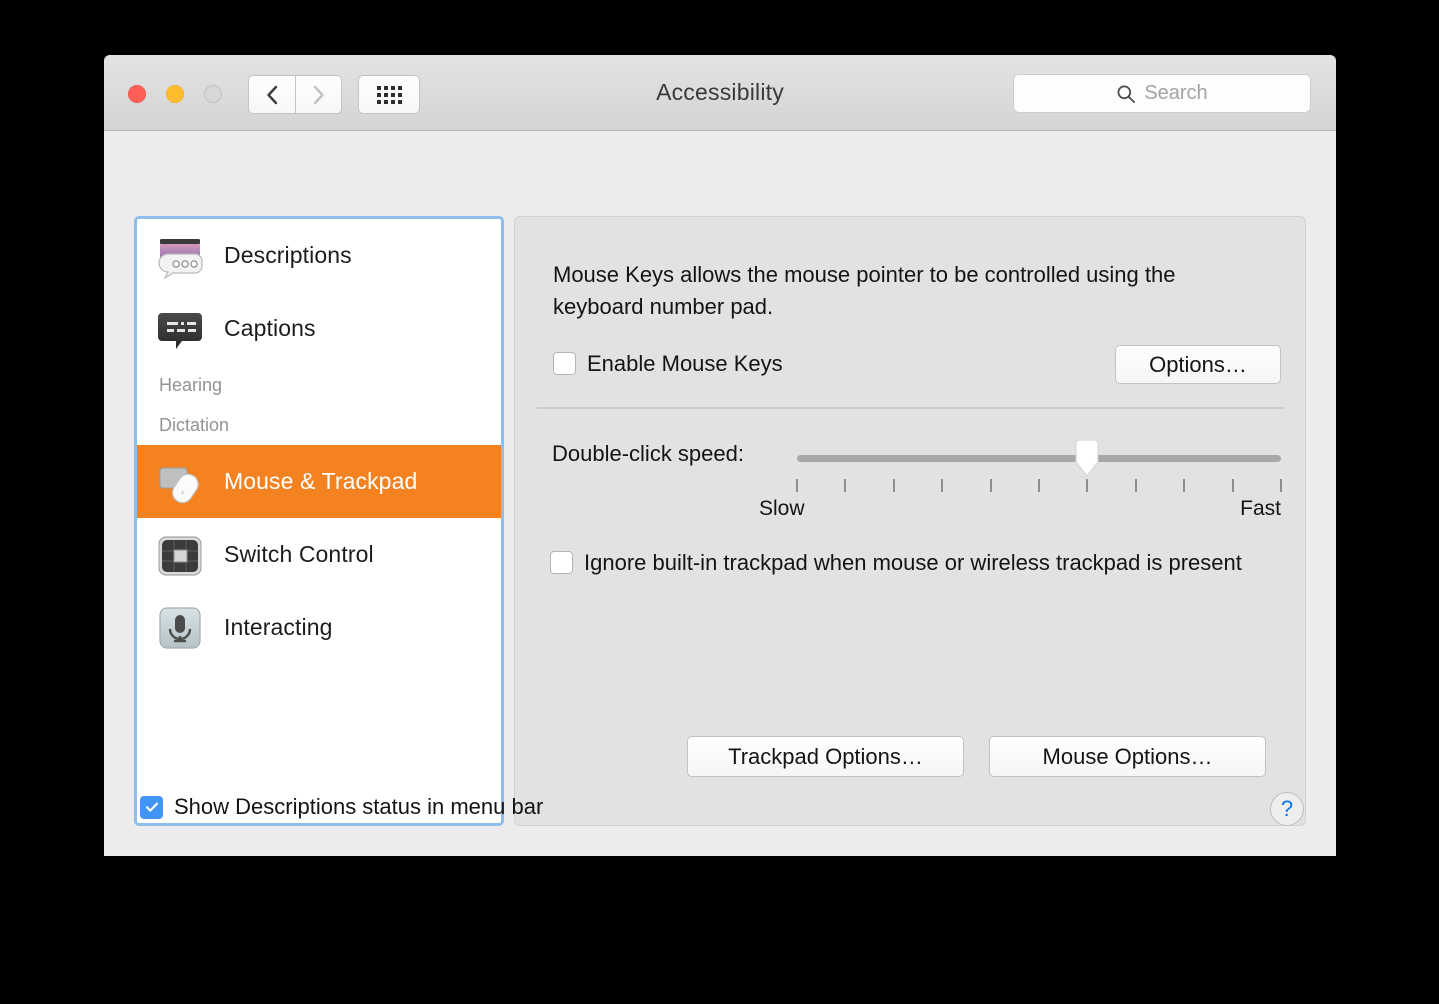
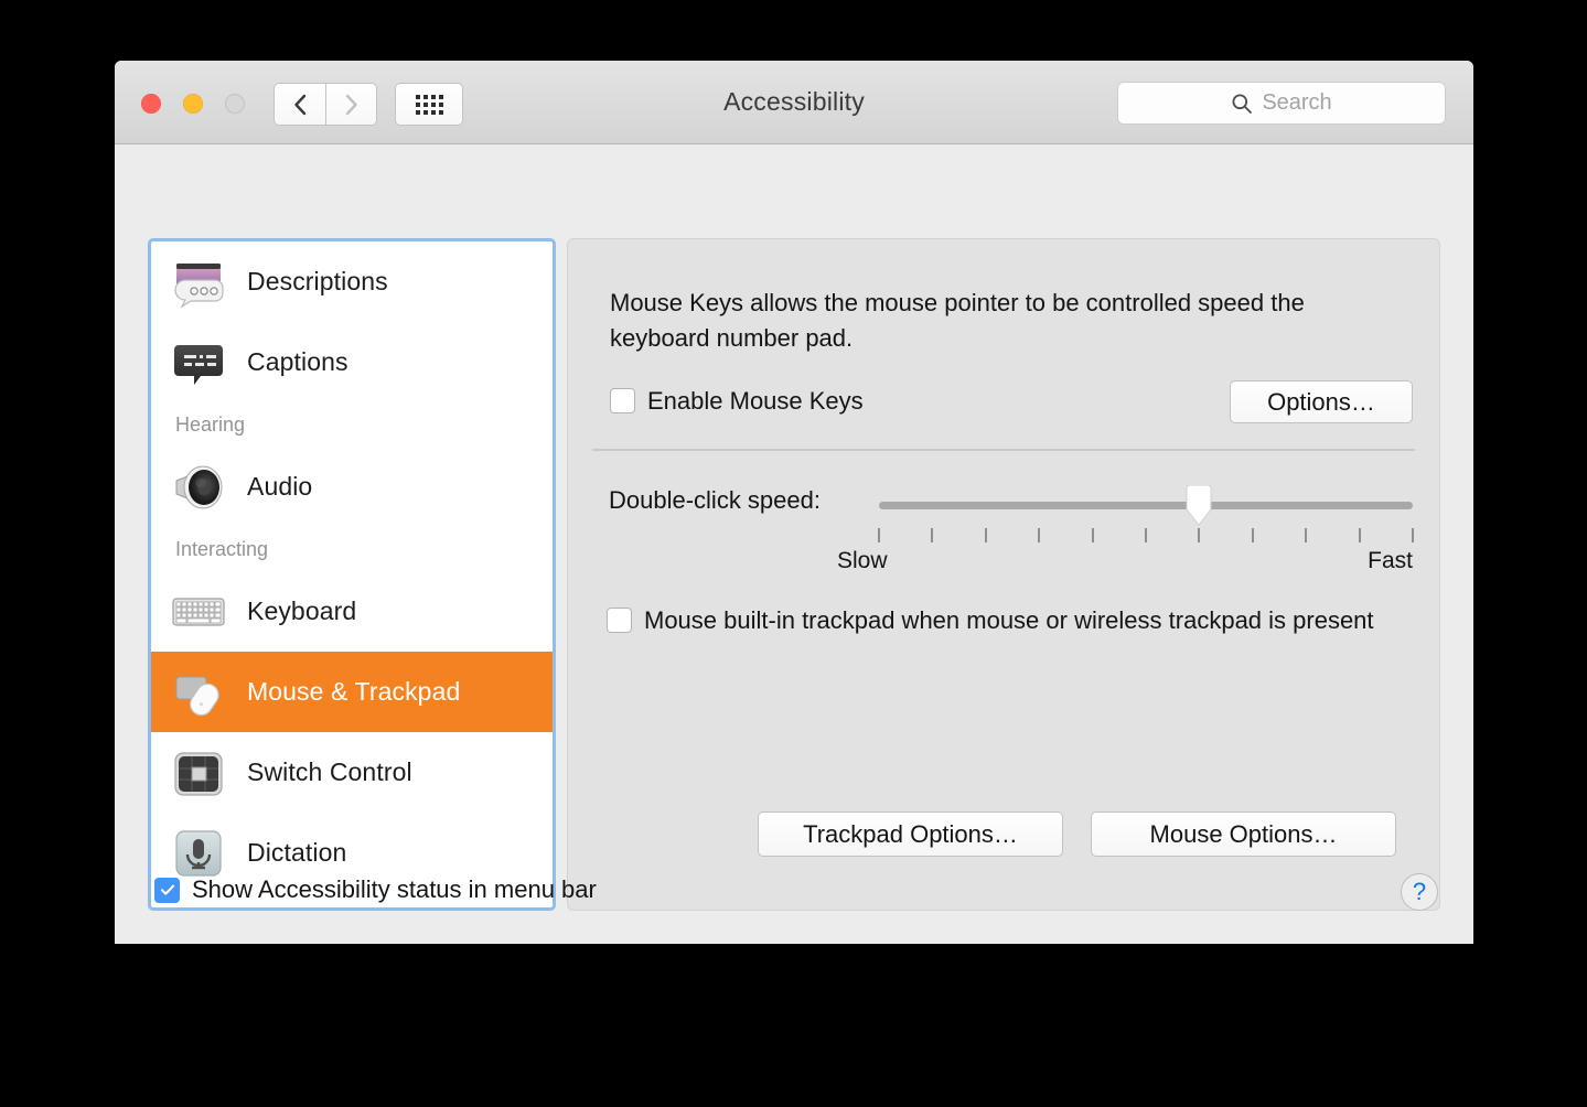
  Accessibility
  Search
  Descriptions
  Captions
  Hearing
+ Audio
- Dictation
+ Interacting
+ Keyboard
  Mouse & Trackpad
  Switch Control
- Interacting
+ Dictation
- Mouse Keys allows the mouse pointer to be controlled using the keyboard number pad.
+ Mouse Keys allows the mouse pointer to be controlled speed the keyboard number pad.
  Enable Mouse Keys
  Options…
  Double-click speed:
  Slow
  Fast
- Ignore built-in trackpad when mouse or wireless trackpad is present
+ Mouse built-in trackpad when mouse or wireless trackpad is present
  Trackpad Options…
  Mouse Options…
- Show Descriptions status in menu bar
+ Show Accessibility status in menu bar
  ?
